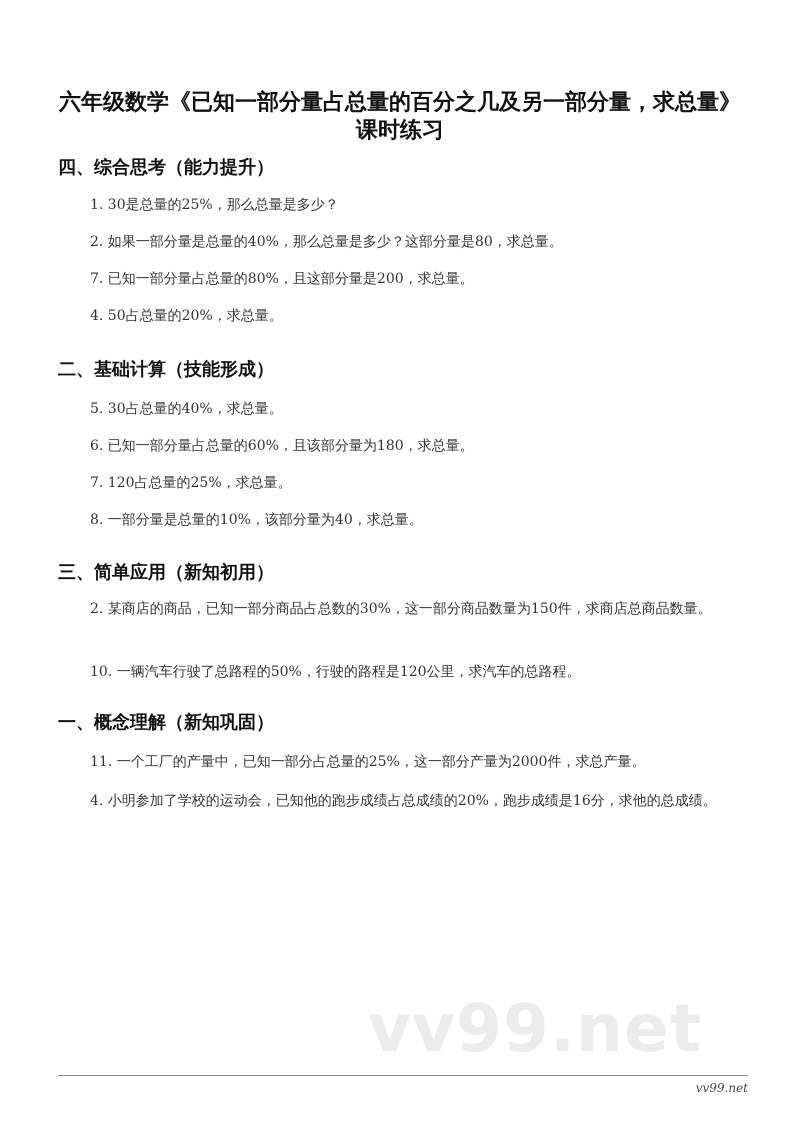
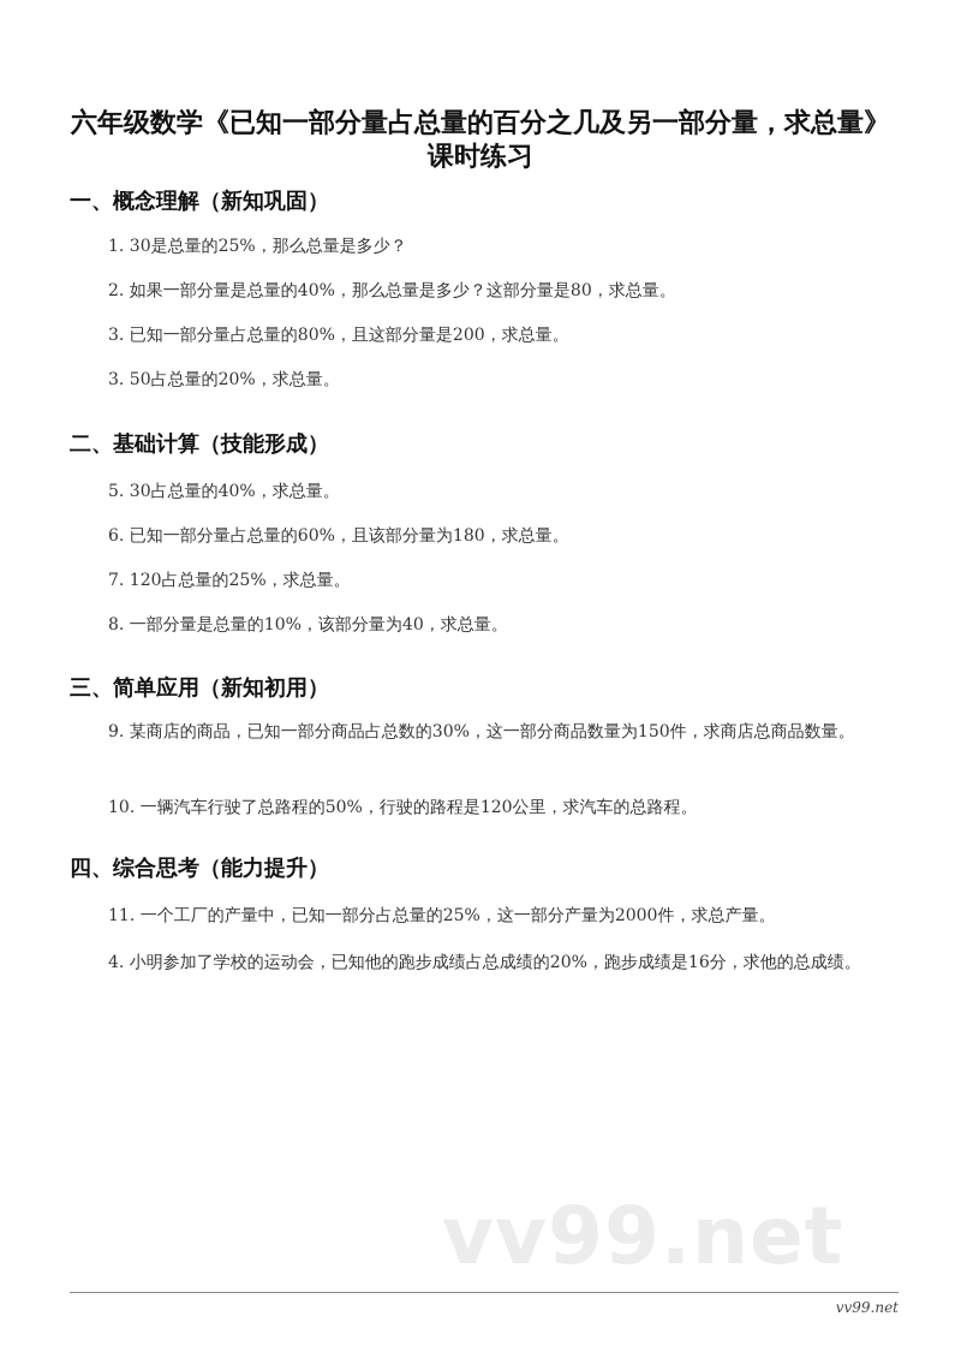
  六年级数学《已知一部分量占总量的百分之几及另一部分量，求总量》
  课时练习
- 四、综合思考（能力提升）
+ 一、概念理解（新知巩固）
  1. 30是总量的25%，那么总量是多少？
  2. 如果一部分量是总量的40%，那么总量是多少？这部分量是80，求总量。
- 7. 已知一部分量占总量的80%，且这部分量是200，求总量。
+ 3. 已知一部分量占总量的80%，且这部分量是200，求总量。
- 4. 50占总量的20%，求总量。
+ 3. 50占总量的20%，求总量。
  二、基础计算（技能形成）
  5. 30占总量的40%，求总量。
  6. 已知一部分量占总量的60%，且该部分量为180，求总量。
  7. 120占总量的25%，求总量。
  8. 一部分量是总量的10%，该部分量为40，求总量。
  三、简单应用（新知初用）
- 2. 某商店的商品，已知一部分商品占总数的30%，这一部分商品数量为150件，求商店总商品数量。
+ 9. 某商店的商品，已知一部分商品占总数的30%，这一部分商品数量为150件，求商店总商品数量。
  10. 一辆汽车行驶了总路程的50%，行驶的路程是120公里，求汽车的总路程。
- 一、概念理解（新知巩固）
+ 四、综合思考（能力提升）
  11. 一个工厂的产量中，已知一部分占总量的25%，这一部分产量为2000件，求总产量。
  4. 小明参加了学校的运动会，已知他的跑步成绩占总成绩的20%，跑步成绩是16分，求他的总成绩。
  vv99.net
